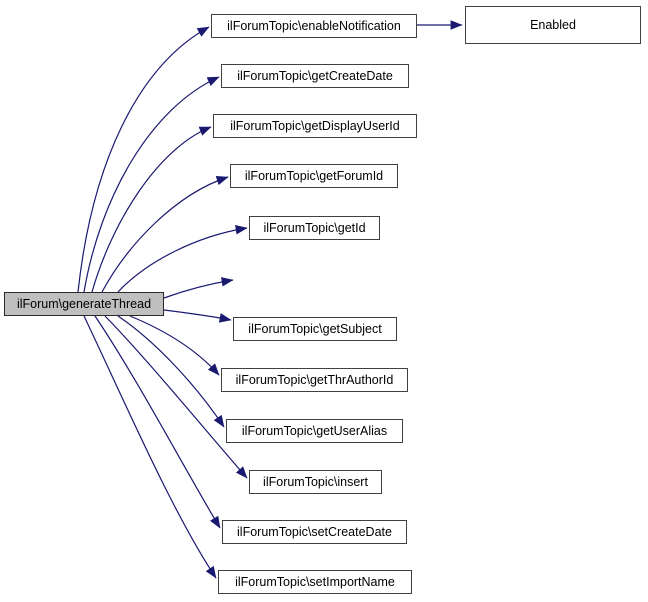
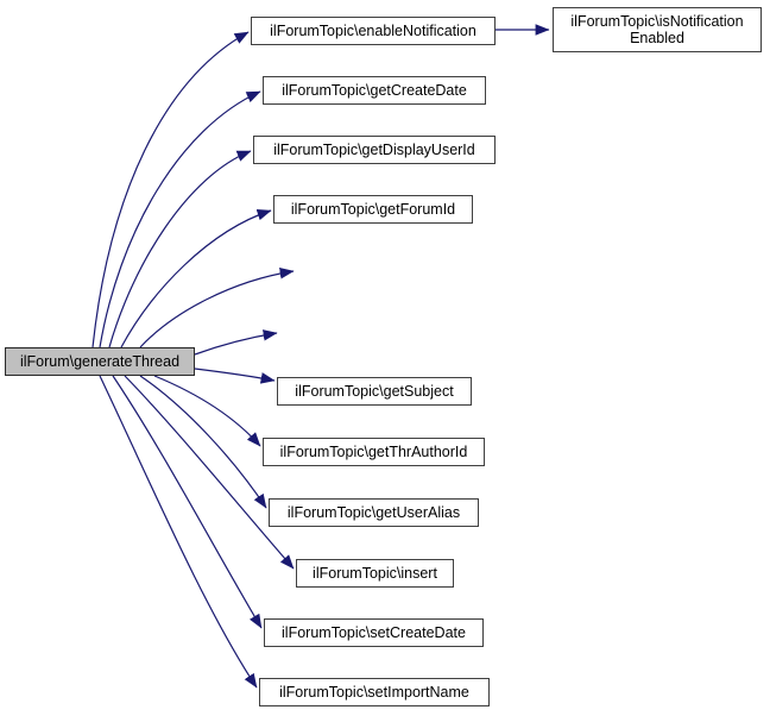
  ilForum\generateThread
  ilForumTopic\enableNotification
+ ilForumTopic\isNotification
  Enabled
  ilForumTopic\getCreateDate
  ilForumTopic\getDisplayUserId
  ilForumTopic\getForumId
- ilForumTopic\getId
  ilForumTopic\getSubject
  ilForumTopic\getThrAuthorId
  ilForumTopic\getUserAlias
  ilForumTopic\insert
  ilForumTopic\setCreateDate
  ilForumTopic\setImportName
